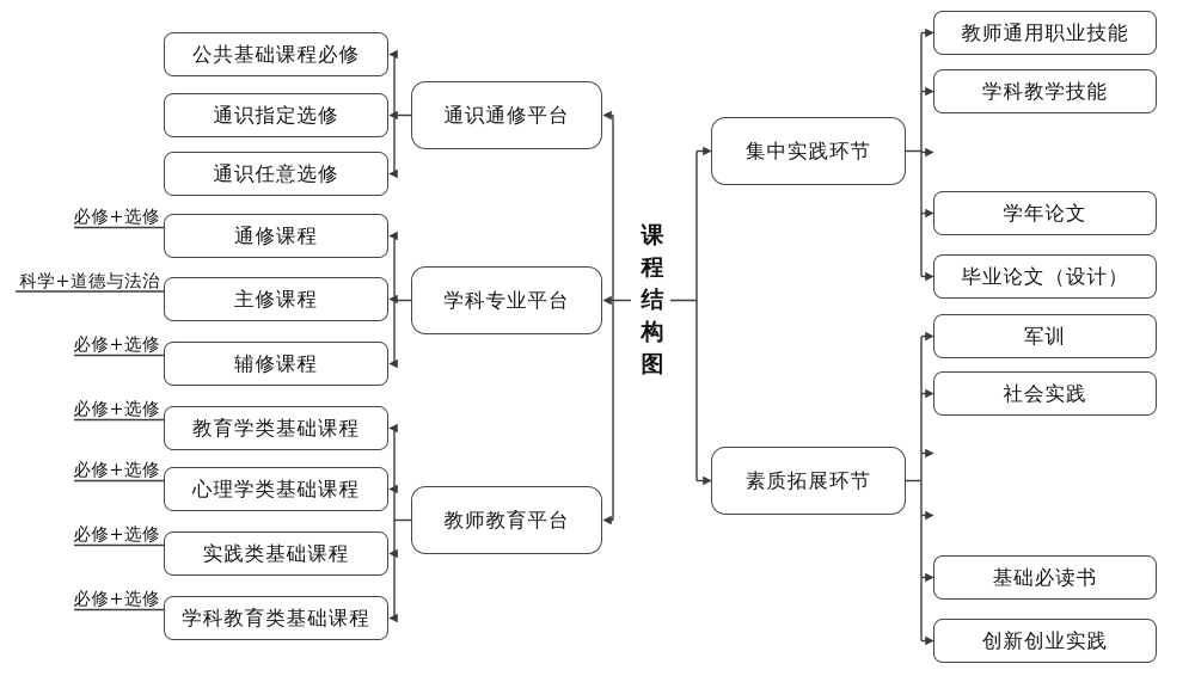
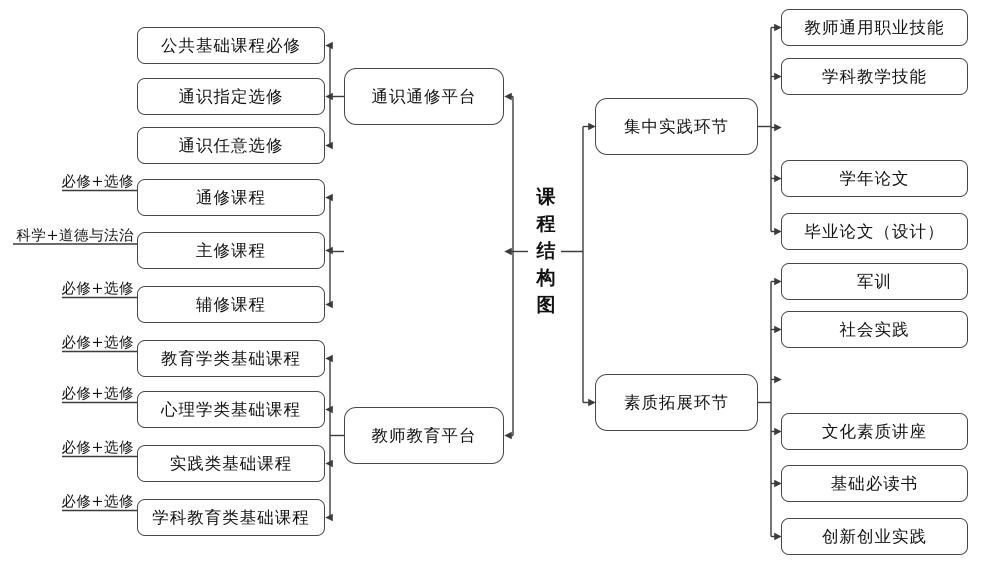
  课程结构图
  公共基础课程必修
  通识指定选修
  通识任意选修
  通修课程
  主修课程
  辅修课程
  教育学类基础课程
  心理学类基础课程
  实践类基础课程
  学科教育类基础课程
  必修+选修
  科学+道德与法治
  必修+选修
  必修+选修
  必修+选修
  必修+选修
  必修+选修
  通识通修平台
- 学科专业平台
  教师教育平台
  集中实践环节
  素质拓展环节
  教师通用职业技能
  学科教学技能
  学年论文
  毕业论文（设计）
  军训
  社会实践
+ 文化素质讲座
  基础必读书
  创新创业实践
